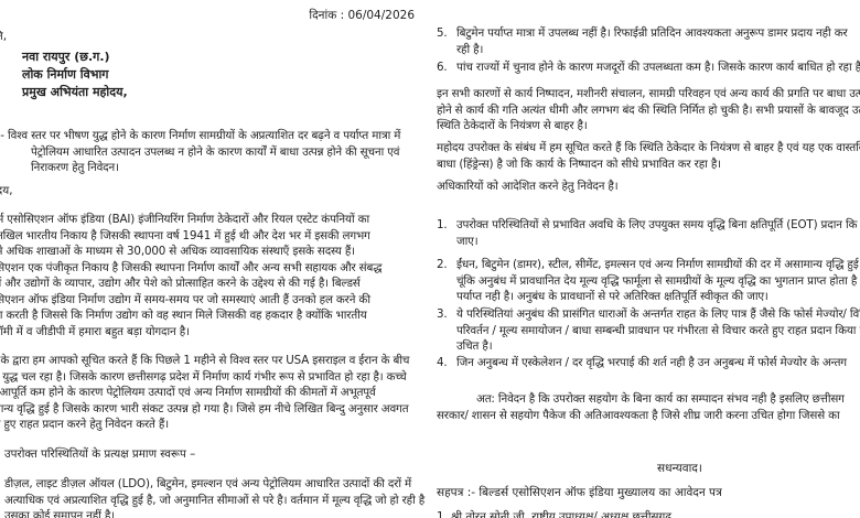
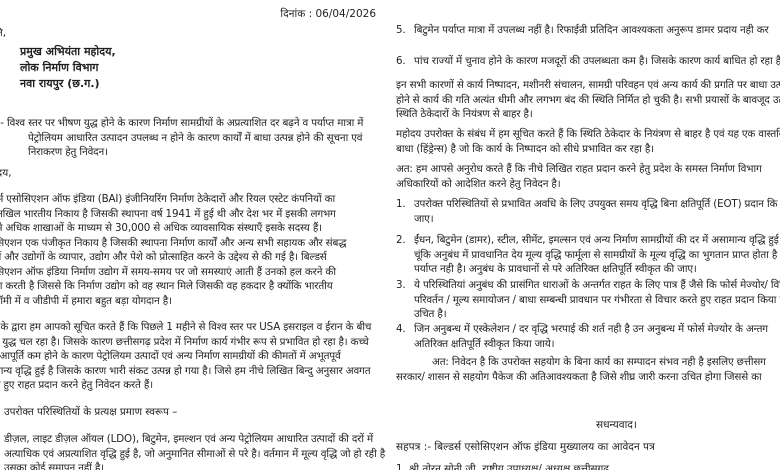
  दिनांक : 06/04/2026
- नवा रायपुर (छ.ग.)
+ प्रमुख अभियंता महोदय,
  लोक निर्माण विभाग
- प्रमुख अभियंता महोदय,
+ नवा रायपुर (छ.ग.)
  - विश्व स्तर पर भीषण युद्ध होने के कारण निर्माण सामग्रीयों के अप्रत्याशित दर बढ़ने व पर्याप्त मात्रा में
  पेट्रोलियम आधारित उत्पादन उपलब्ध न होने के कारण कार्यों में बाधा उत्पन्न होने की सूचना एवं
  निराकरण हेतु निवेदन।
  एसोसिएशन ऑफ इंडिया (BAI) इंजीनियरिंग निर्माण ठेकेदारों और रियल एस्टेट कंपनियों का
  खिल भारतीय निकाय है जिसकी स्थापना वर्ष 1941 में हुई थी और देश भर में इसकी लगभग
  अधिक शाखाओं के माध्यम से 30,000 से अधिक व्यावसायिक संस्थाएँ इसके सदस्य हैं।
  एशन एक पंजीकृत निकाय है जिसकी स्थापना निर्माण कार्यों और अन्य सभी सहायक और संबद्ध
  और उद्योगों के व्यापार, उद्योग और पेशे को प्रोत्साहित करने के उद्देश्य से की गई है। बिल्डर्स
  एशन ऑफ इंडिया निर्माण उद्योग में समय-समय पर जो समस्याएं आती हैं उनको हल करने की
  करती है जिससे कि निर्माण उद्योग को वह स्थान मिले जिसकी वह हकदार है क्योंकि भारतीय
  मी में व जीडीपी में हमारा बहुत बड़ा योगदान है।
  के द्वारा हम आपको सूचित करते हैं कि पिछले 1 महीने से विश्व स्तर पर USA इसराइल व ईरान के बीच
  युद्ध चल रहा है। जिसके कारण छत्तीसगढ़ प्रदेश में निर्माण कार्य गंभीर रूप से प्रभावित हो रहा है। कच्चे
  आपूर्ति कम होने के कारण पेट्रोलियम उत्पादों एवं अन्य निर्माण सामग्रीयों की कीमतों में अभूतपूर्व
  न्य वृद्धि हुई है जिसके कारण भारी संकट उत्पन्न हो गया है। जिसे हम नीचे लिखित बिन्दु अनुसार अवगत
  हुए राहत प्रदान करने हेतु निवेदन करते हैं।
  उपरोक्त परिस्थितियों के प्रत्यक्ष प्रमाण स्वरूप –
  डीज़ल, लाइट डीज़ल ऑयल (LDO), बिटुमेन, इमल्शन एवं अन्य पेट्रोलियम आधारित उत्पादों की दरों में
  अत्याधिक एवं अप्रत्याशित वृद्धि हुई है, जो अनुमानित सीमाओं से परे है। वर्तमान में मूल्य वृद्धि जो हो रही है
  उसका कोई समापन नहीं है।
  5.
  बिटुमेन पर्याप्त मात्रा में उपलब्ध नहीं है। रिफाईन्री प्रतिदिन आवश्यकता अनुरूप डामर प्रदाय नही कर
- रही है।
  6.
  पांच राज्यों में चुनाव होने के कारण मजदूरों की उपलब्धता कम है। जिसके कारण कार्य बाधित हो रहा है
  इन सभी कारणों से कार्य निष्पादन, मशीनरी संचालन, सामग्री परिवहन एवं अन्य कार्य की प्रगति पर बाधा उत्
  होने से कार्य की गति अत्यंत धीमी और लगभग बंद की स्थिति निर्मित हो चुकी है। सभी प्रयासों के बावजूद उत्
  स्थिति ठेकेदारों के नियंत्रण से बाहर है।
  महोदय उपरोक्त के संबंध में हम सूचित करते हैं कि स्थिति ठेकेदार के नियंत्रण से बाहर है एवं यह एक वास्त
  बाधा (हिंड्रेन्स) है जो कि कार्य के निष्पादन को सीधे प्रभावित कर रहा है।
+ अत: हम आपसे अनुरोध करते हैं कि नीचे लिखित राहत प्रदान करने हेतु प्रदेश के समस्त निर्माण विभाग
  अधिकारियों को आदेशित करने हेतु निवेदन है।
  1.
  उपरोक्त परिस्थितियों से प्रभावित अवधि के लिए उपयुक्त समय वृद्धि बिना क्षतिपूर्ति (EOT) प्रदान कि
  जाए।
  2.
  ईंधन, बिटुमेन (डामर), स्टील, सीमेंट, इमल्सन एवं अन्य निर्माण सामग्रीयों की दर में असामान्य वृद्धि हुई
  चूंकि अनुबंध में प्रावधानित देय मूल्य वृद्धि फार्मूला से सामग्रीयों के मूल्य वृद्धि का भुगतान प्राप्त होता है
  पर्याप्त नही है। अनुबंध के प्रावधानों से परे अतिरिक्त क्षतिपूर्ति स्वीकृत की जाए।
  3.
  ये परिस्थितियां अनुबंध की प्रासंगित धाराओं के अन्तर्गत राहत के लिए पात्र हैं जैसे कि फोर्स मेज्योर/ वि
  परिवर्तन / मूल्य समायोजन / बाधा सम्बन्धी प्रावधान पर गंभीरता से विचार करते हुए राहत प्रदान किया
  उचित है।
  4.
  जिन अनुबन्ध में एस्केलेशन / दर वृद्धि भरपाई की शर्त नही है उन अनुबन्ध में फोर्स मेज्योर के अन्तग
+ अतिरिक्त क्षतिपूर्ति स्वीकृत किया जाये।
  अत: निवेदन है कि उपरोक्त सहयोग के बिना कार्य का सम्पादन संभव नही है इसलिए छत्तीसग
  सरकार/ शासन से सहयोग पैकेज की अतिआवश्यकता है जिसे शीघ्र जारी करना उचित होगा जिससे का
  सधन्यवाद।
  सहपत्र :- बिल्डर्स एसोसिएशन ऑफ इंडिया मुख्यालय का आवेदन पत्र
  1. श्री तोरन सोनी जी, राष्ट्रीय उपाध्यक्ष/ अध्यक्ष छत्तीसगढ़
